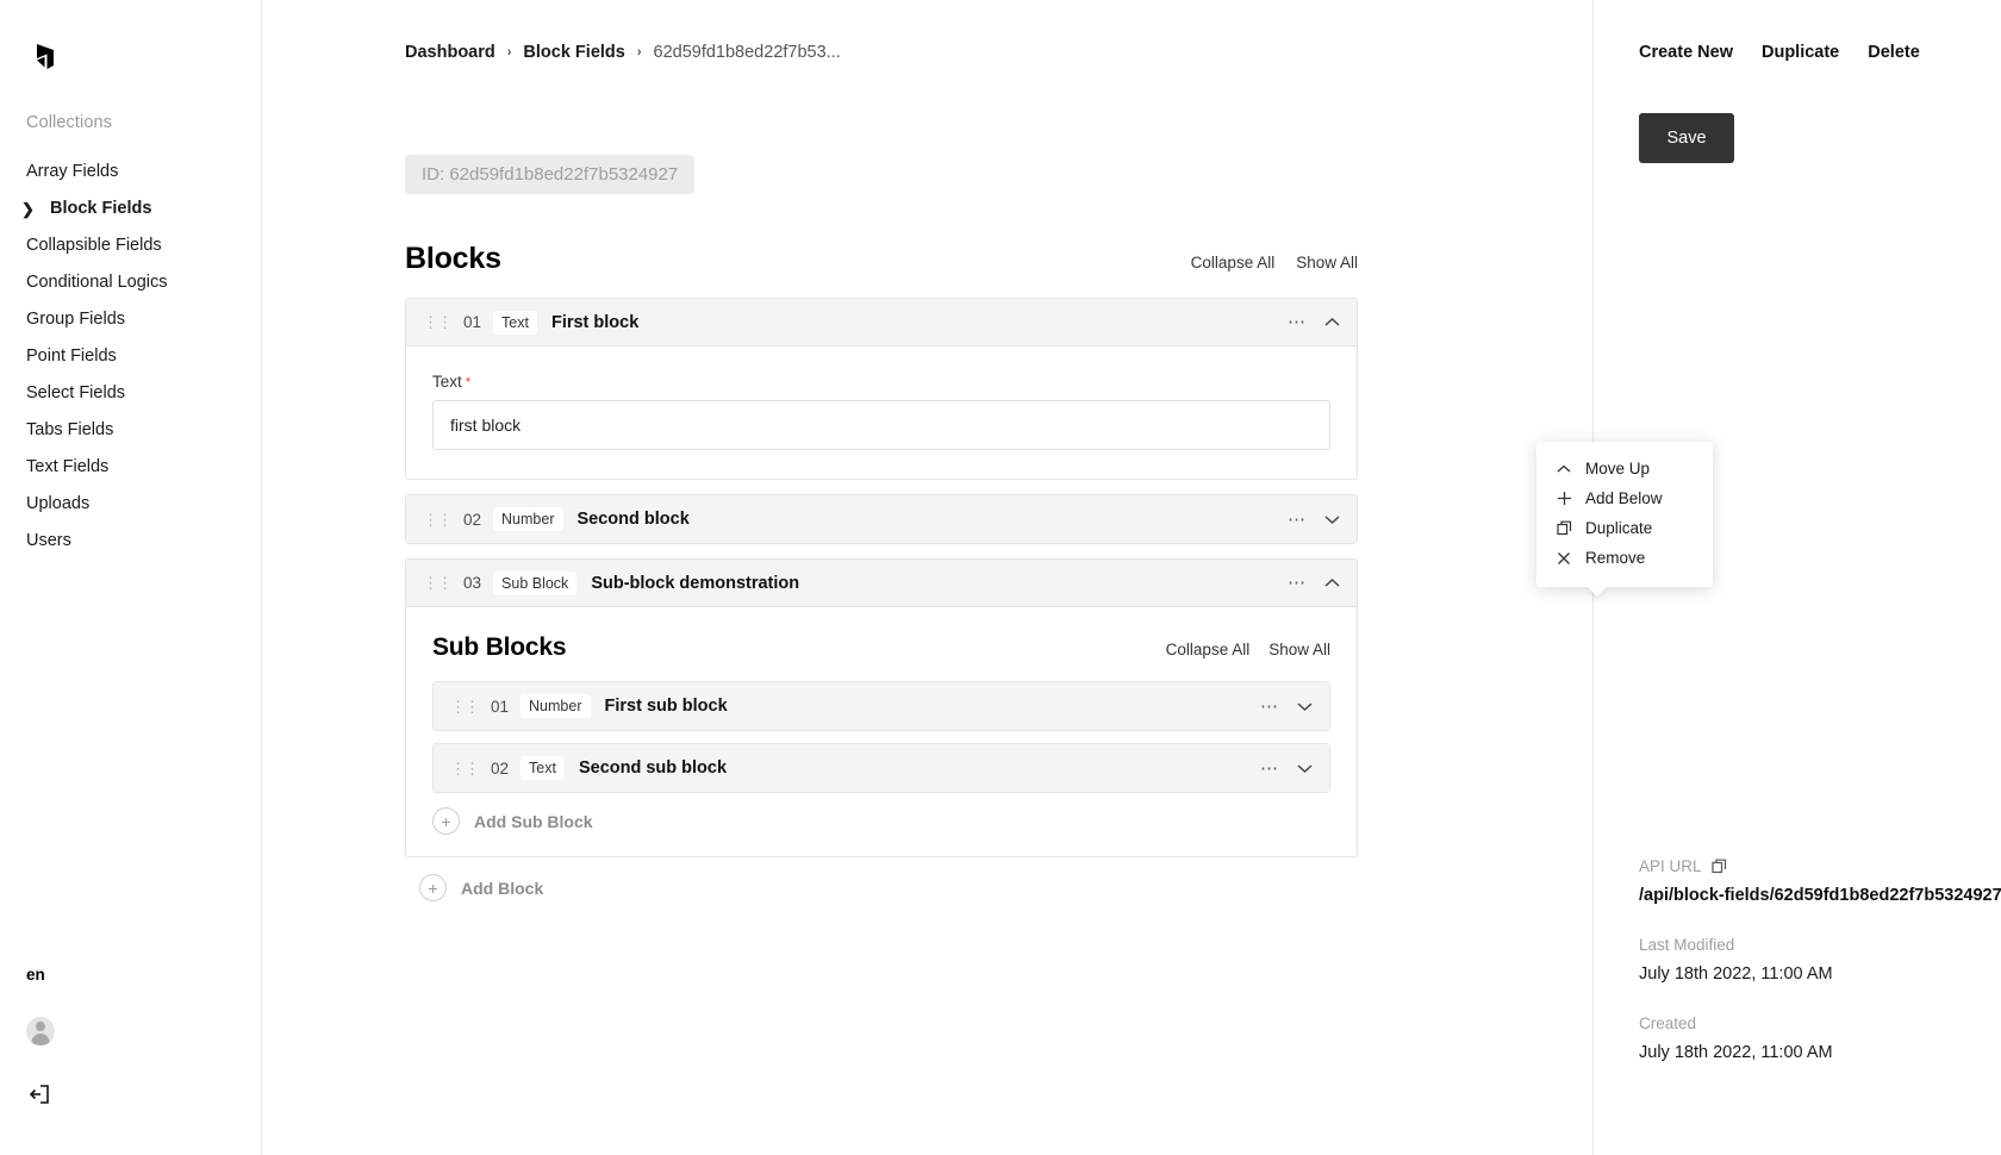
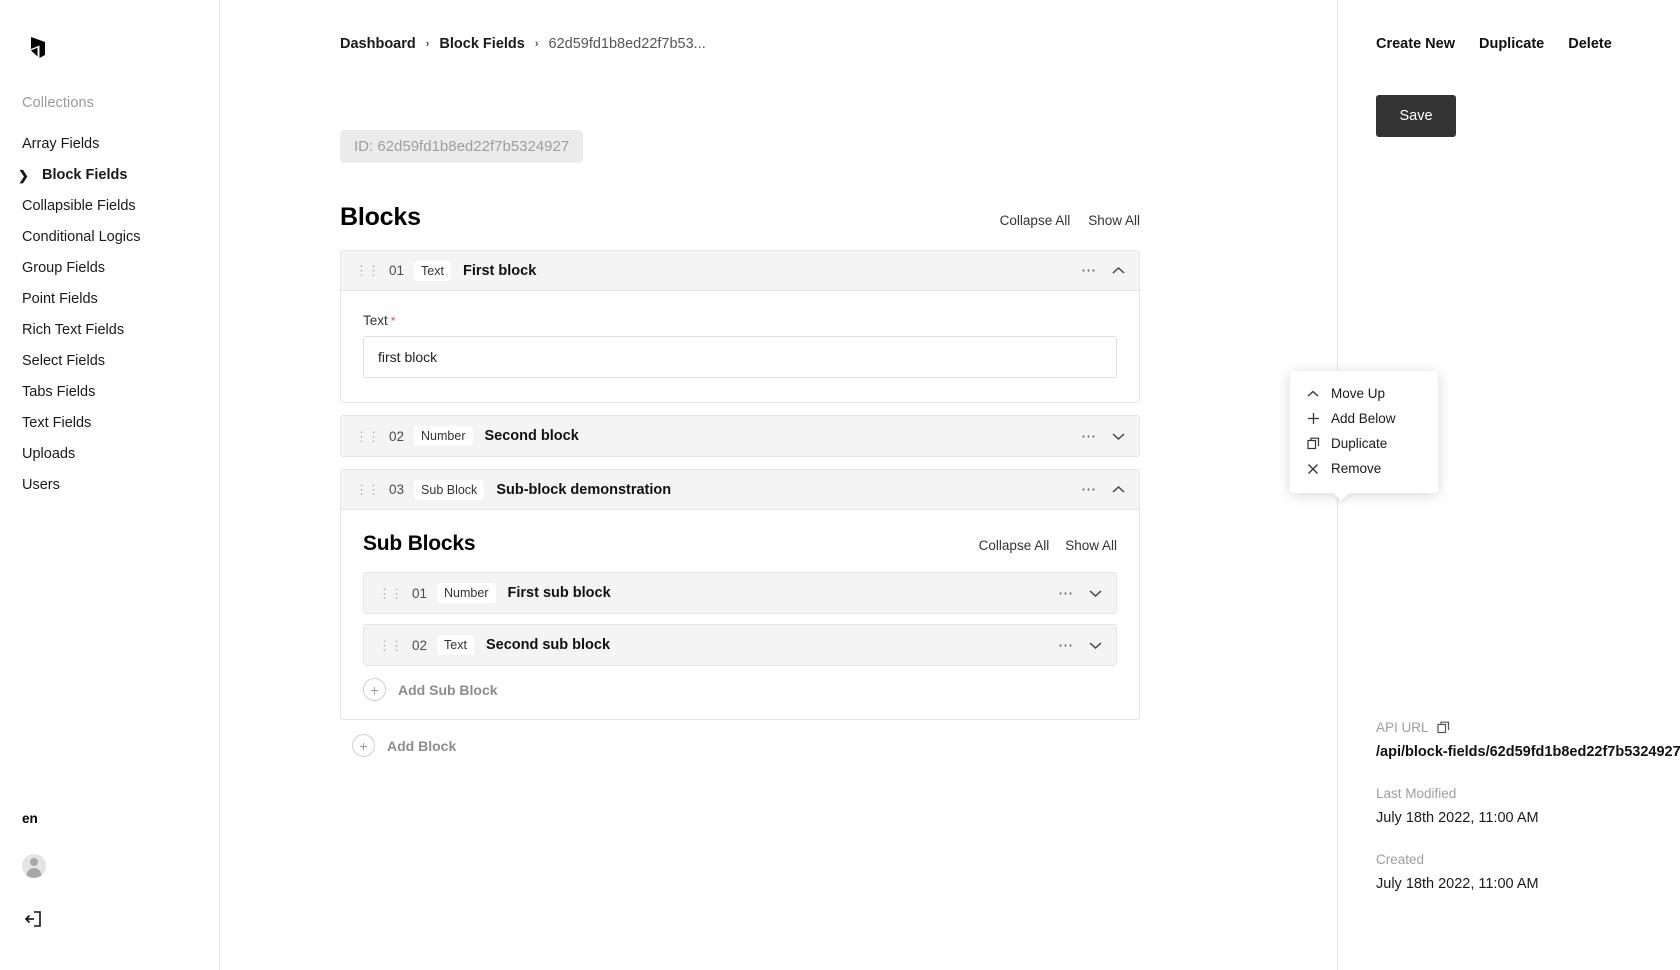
  Collections
  Array Fields
  ❯
  Block Fields
  Collapsible Fields
  Conditional Logics
  Group Fields
  Point Fields
+ Rich Text Fields
  Select Fields
  Tabs Fields
  Text Fields
  Uploads
  Users
  en
  Dashboard
  ›
  Block Fields
  ›
  62d59fd1b8ed22f7b53...
  ID: 62d59fd1b8ed22f7b5324927
  Blocks
  Collapse All
  Show All
  ⋮⋮
  01
  Text
  First block
  ⋯
  Text *
  first block
  ⋮⋮
  02
  Number
  Second block
  ⋯
  ⋮⋮
  03
  Sub Block
  Sub-block demonstration
  ⋯
  Sub Blocks
  Collapse All
  Show All
  ⋮⋮
  01
  Number
  First sub block
  ⋯
  ⋮⋮
  02
  Text
  Second sub block
  ⋯
  +
  Add Sub Block
  +
  Add Block
  Move Up
  Add Below
  Duplicate
  Remove
  Create New
  Duplicate
  Delete
  Save
  API URL
  /api/block-fields/62d59fd1b8ed22f7b5324927
  Last Modified
  July 18th 2022, 11:00 AM
  Created
  July 18th 2022, 11:00 AM
